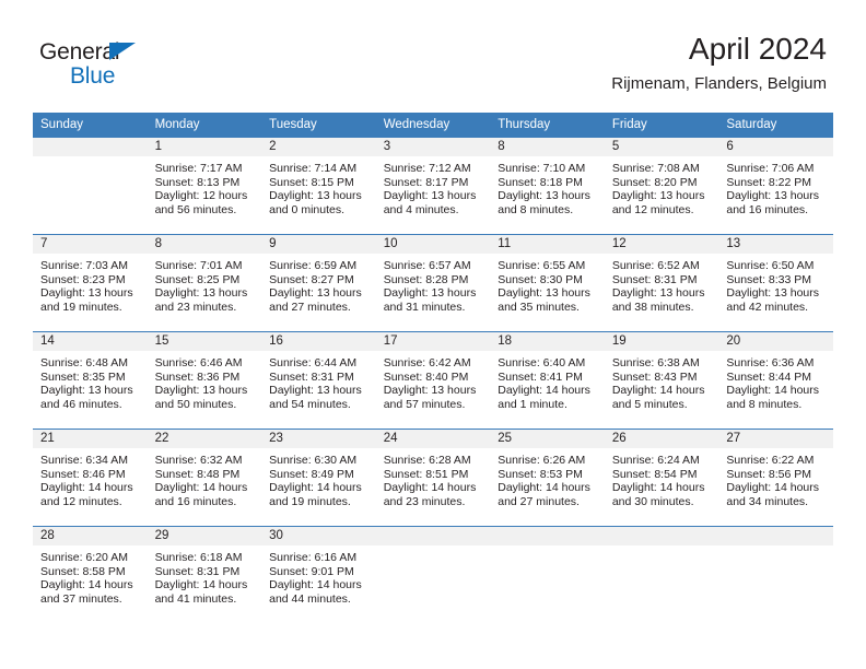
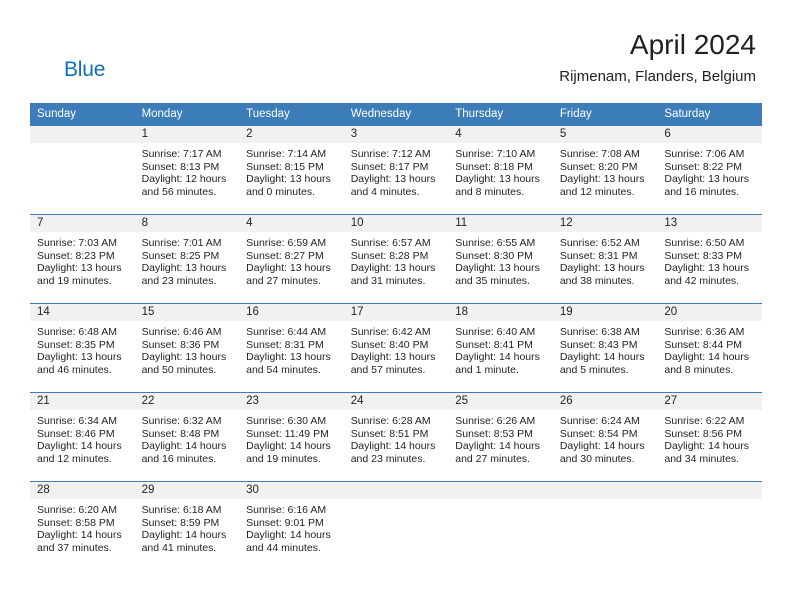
- General
  Blue
  April 2024
  Rijmenam, Flanders, Belgium
  Sunday	Monday	Tuesday	Wednesday	Thursday	Friday	Saturday
- 	1Sunrise: 7:17 AMSunset: 8:13 PMDaylight: 12 hoursand 56 minutes.	2Sunrise: 7:14 AMSunset: 8:15 PMDaylight: 13 hoursand 0 minutes.	3Sunrise: 7:12 AMSunset: 8:17 PMDaylight: 13 hoursand 4 minutes.	8Sunrise: 7:10 AMSunset: 8:18 PMDaylight: 13 hoursand 8 minutes.	5Sunrise: 7:08 AMSunset: 8:20 PMDaylight: 13 hoursand 12 minutes.	6Sunrise: 7:06 AMSunset: 8:22 PMDaylight: 13 hoursand 16 minutes.
+ 	1Sunrise: 7:17 AMSunset: 8:13 PMDaylight: 12 hoursand 56 minutes.	2Sunrise: 7:14 AMSunset: 8:15 PMDaylight: 13 hoursand 0 minutes.	3Sunrise: 7:12 AMSunset: 8:17 PMDaylight: 13 hoursand 4 minutes.	4Sunrise: 7:10 AMSunset: 8:18 PMDaylight: 13 hoursand 8 minutes.	5Sunrise: 7:08 AMSunset: 8:20 PMDaylight: 13 hoursand 12 minutes.	6Sunrise: 7:06 AMSunset: 8:22 PMDaylight: 13 hoursand 16 minutes.
- 7Sunrise: 7:03 AMSunset: 8:23 PMDaylight: 13 hoursand 19 minutes.	8Sunrise: 7:01 AMSunset: 8:25 PMDaylight: 13 hoursand 23 minutes.	9Sunrise: 6:59 AMSunset: 8:27 PMDaylight: 13 hoursand 27 minutes.	10Sunrise: 6:57 AMSunset: 8:28 PMDaylight: 13 hoursand 31 minutes.	11Sunrise: 6:55 AMSunset: 8:30 PMDaylight: 13 hoursand 35 minutes.	12Sunrise: 6:52 AMSunset: 8:31 PMDaylight: 13 hoursand 38 minutes.	13Sunrise: 6:50 AMSunset: 8:33 PMDaylight: 13 hoursand 42 minutes.
+ 7Sunrise: 7:03 AMSunset: 8:23 PMDaylight: 13 hoursand 19 minutes.	8Sunrise: 7:01 AMSunset: 8:25 PMDaylight: 13 hoursand 23 minutes.	4Sunrise: 6:59 AMSunset: 8:27 PMDaylight: 13 hoursand 27 minutes.	10Sunrise: 6:57 AMSunset: 8:28 PMDaylight: 13 hoursand 31 minutes.	11Sunrise: 6:55 AMSunset: 8:30 PMDaylight: 13 hoursand 35 minutes.	12Sunrise: 6:52 AMSunset: 8:31 PMDaylight: 13 hoursand 38 minutes.	13Sunrise: 6:50 AMSunset: 8:33 PMDaylight: 13 hoursand 42 minutes.
  14Sunrise: 6:48 AMSunset: 8:35 PMDaylight: 13 hoursand 46 minutes.	15Sunrise: 6:46 AMSunset: 8:36 PMDaylight: 13 hoursand 50 minutes.	16Sunrise: 6:44 AMSunset: 8:31 PMDaylight: 13 hoursand 54 minutes.	17Sunrise: 6:42 AMSunset: 8:40 PMDaylight: 13 hoursand 57 minutes.	18Sunrise: 6:40 AMSunset: 8:41 PMDaylight: 14 hoursand 1 minute.	19Sunrise: 6:38 AMSunset: 8:43 PMDaylight: 14 hoursand 5 minutes.	20Sunrise: 6:36 AMSunset: 8:44 PMDaylight: 14 hoursand 8 minutes.
- 21Sunrise: 6:34 AMSunset: 8:46 PMDaylight: 14 hoursand 12 minutes.	22Sunrise: 6:32 AMSunset: 8:48 PMDaylight: 14 hoursand 16 minutes.	23Sunrise: 6:30 AMSunset: 8:49 PMDaylight: 14 hoursand 19 minutes.	24Sunrise: 6:28 AMSunset: 8:51 PMDaylight: 14 hoursand 23 minutes.	25Sunrise: 6:26 AMSunset: 8:53 PMDaylight: 14 hoursand 27 minutes.	26Sunrise: 6:24 AMSunset: 8:54 PMDaylight: 14 hoursand 30 minutes.	27Sunrise: 6:22 AMSunset: 8:56 PMDaylight: 14 hoursand 34 minutes.
+ 21Sunrise: 6:34 AMSunset: 8:46 PMDaylight: 14 hoursand 12 minutes.	22Sunrise: 6:32 AMSunset: 8:48 PMDaylight: 14 hoursand 16 minutes.	23Sunrise: 6:30 AMSunset: 11:49 PMDaylight: 14 hoursand 19 minutes.	24Sunrise: 6:28 AMSunset: 8:51 PMDaylight: 14 hoursand 23 minutes.	25Sunrise: 6:26 AMSunset: 8:53 PMDaylight: 14 hoursand 27 minutes.	26Sunrise: 6:24 AMSunset: 8:54 PMDaylight: 14 hoursand 30 minutes.	27Sunrise: 6:22 AMSunset: 8:56 PMDaylight: 14 hoursand 34 minutes.
- 28Sunrise: 6:20 AMSunset: 8:58 PMDaylight: 14 hoursand 37 minutes.	29Sunrise: 6:18 AMSunset: 8:31 PMDaylight: 14 hoursand 41 minutes.	30Sunrise: 6:16 AMSunset: 9:01 PMDaylight: 14 hoursand 44 minutes.
+ 28Sunrise: 6:20 AMSunset: 8:58 PMDaylight: 14 hoursand 37 minutes.	29Sunrise: 6:18 AMSunset: 8:59 PMDaylight: 14 hoursand 41 minutes.	30Sunrise: 6:16 AMSunset: 9:01 PMDaylight: 14 hoursand 44 minutes.
